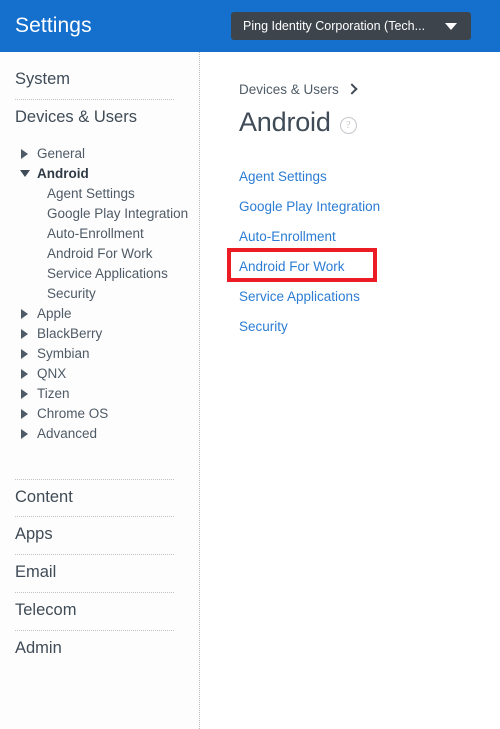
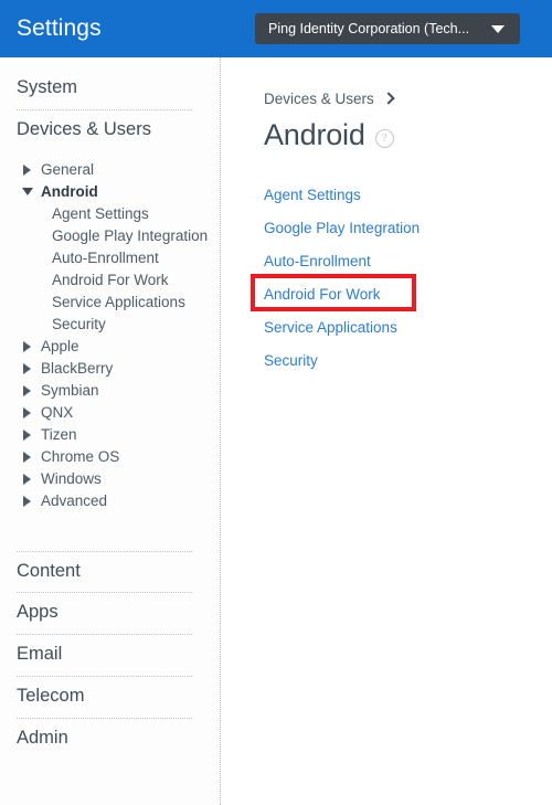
  Settings
  Ping Identity Corporation (Tech...
  System
  Devices & Users
  General
  Android
  Agent Settings
  Google Play Integration
  Auto-Enrollment
  Android For Work
  Service Applications
  Security
  Apple
  BlackBerry
  Symbian
  QNX
  Tizen
  Chrome OS
+ Windows
  Advanced
  Content
  Apps
  Email
  Telecom
  Admin
  Devices & Users
  Android
  ?
  Agent Settings
  Google Play Integration
  Auto-Enrollment
  Android For Work
  Service Applications
  Security
